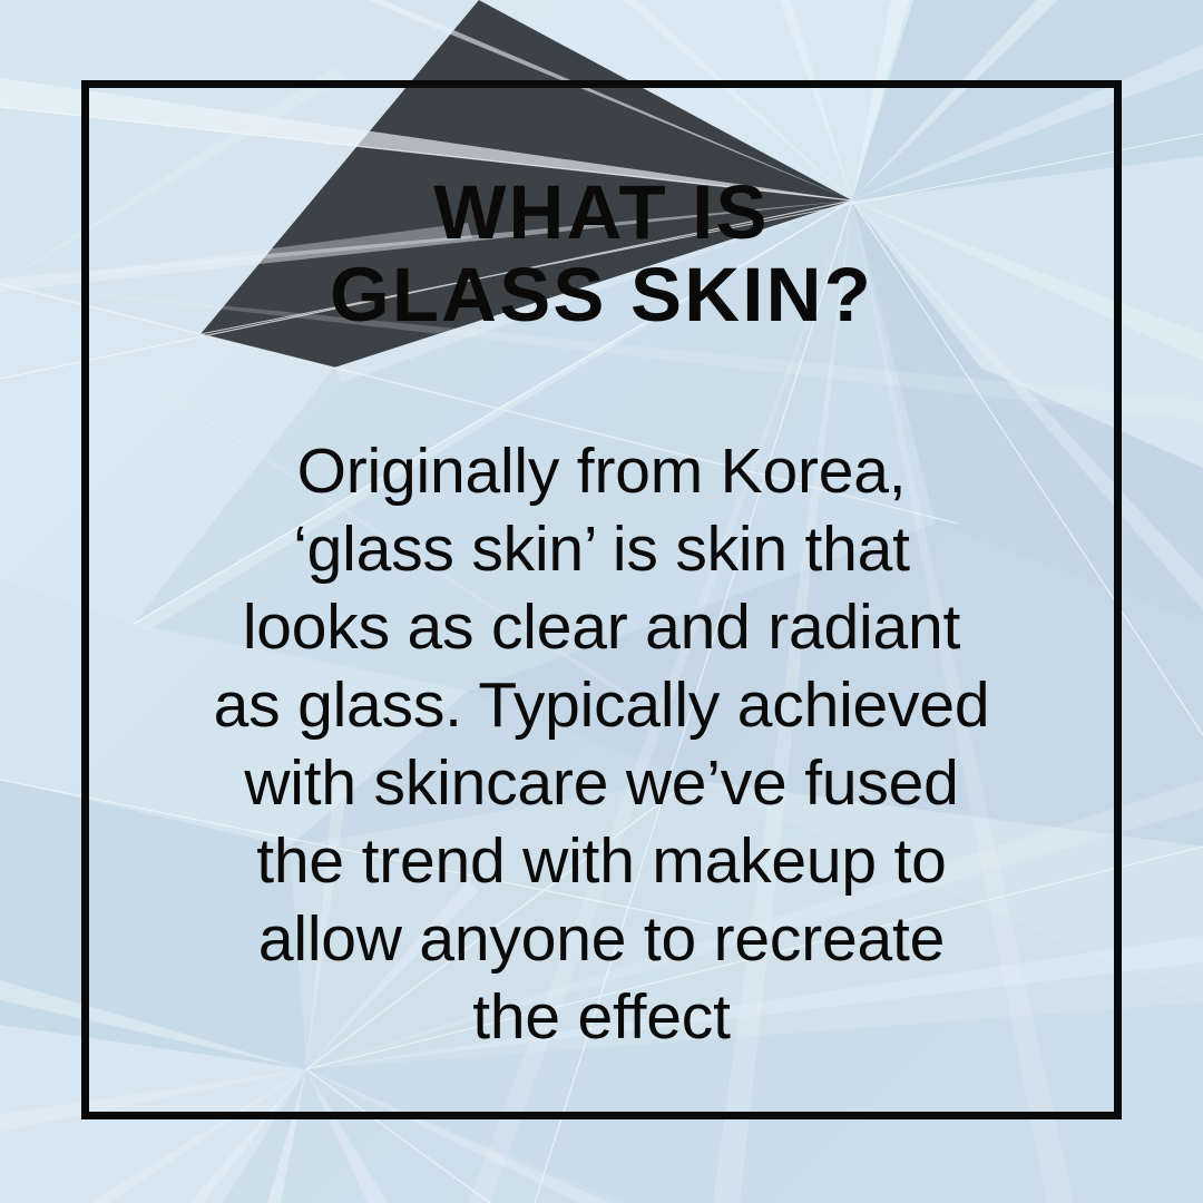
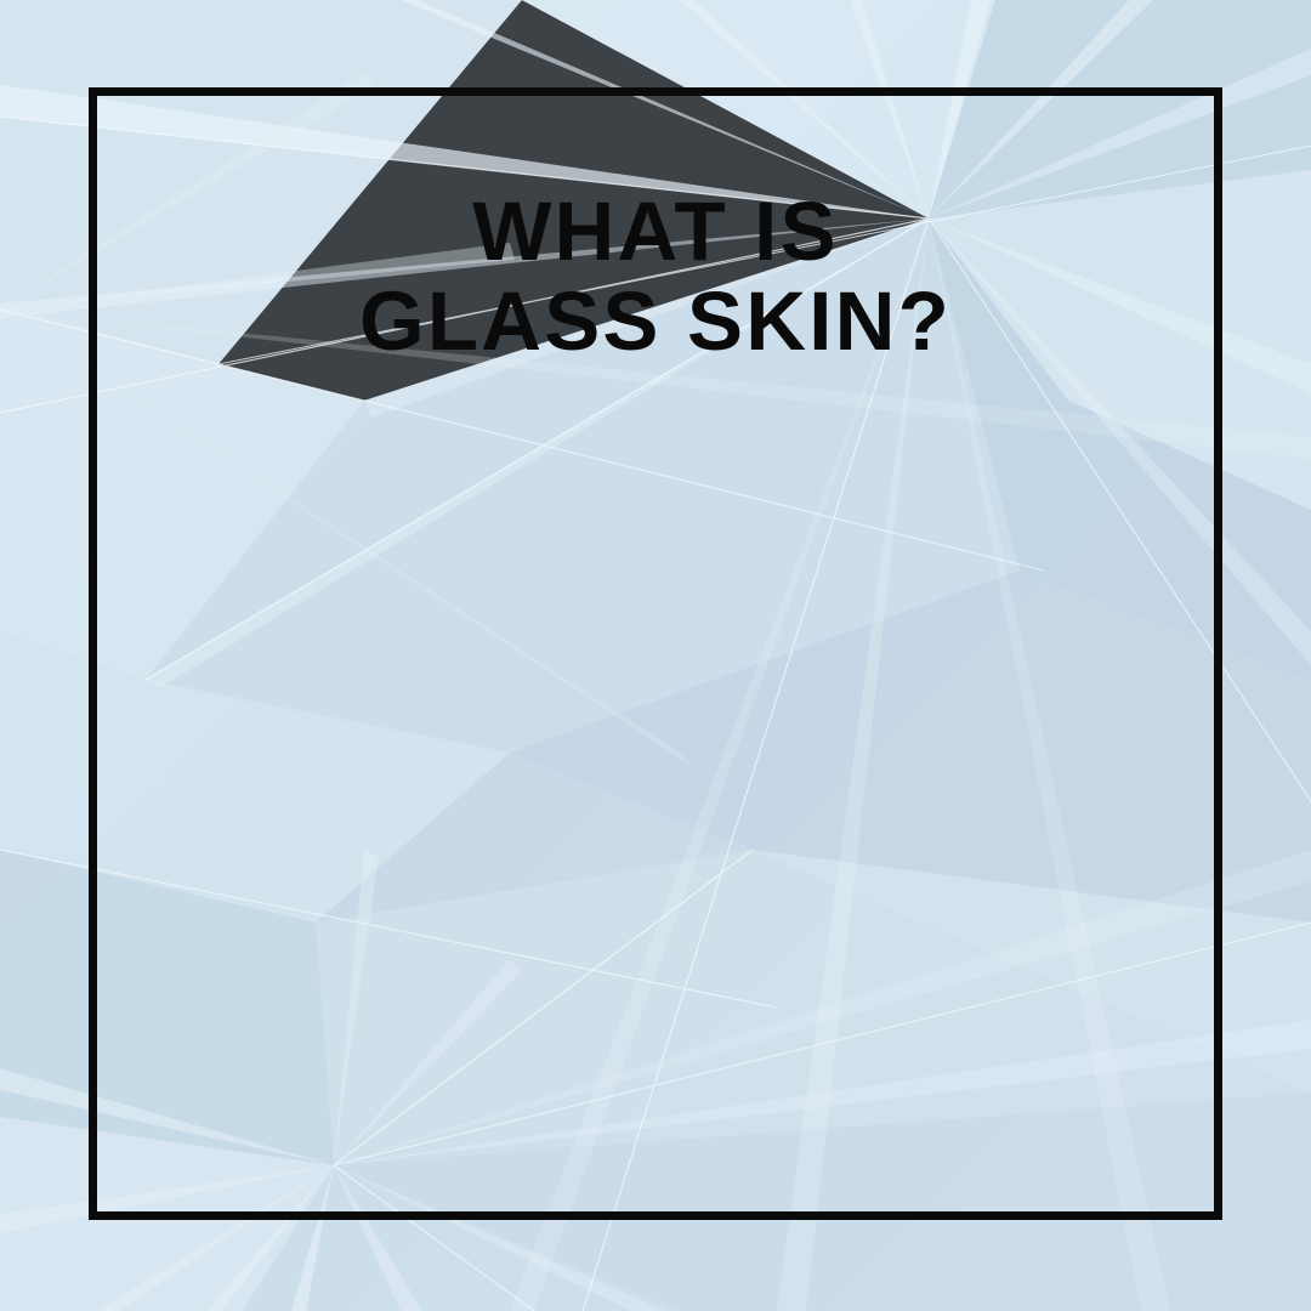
  WHAT IS
  GLASS SKIN?
- Originally from Korea,
- ‘glass skin’ is skin that
- looks as clear and radiant
- as glass. Typically achieved
- with skincare we’ve fused
- the trend with makeup to
- allow anyone to recreate
- the effect
